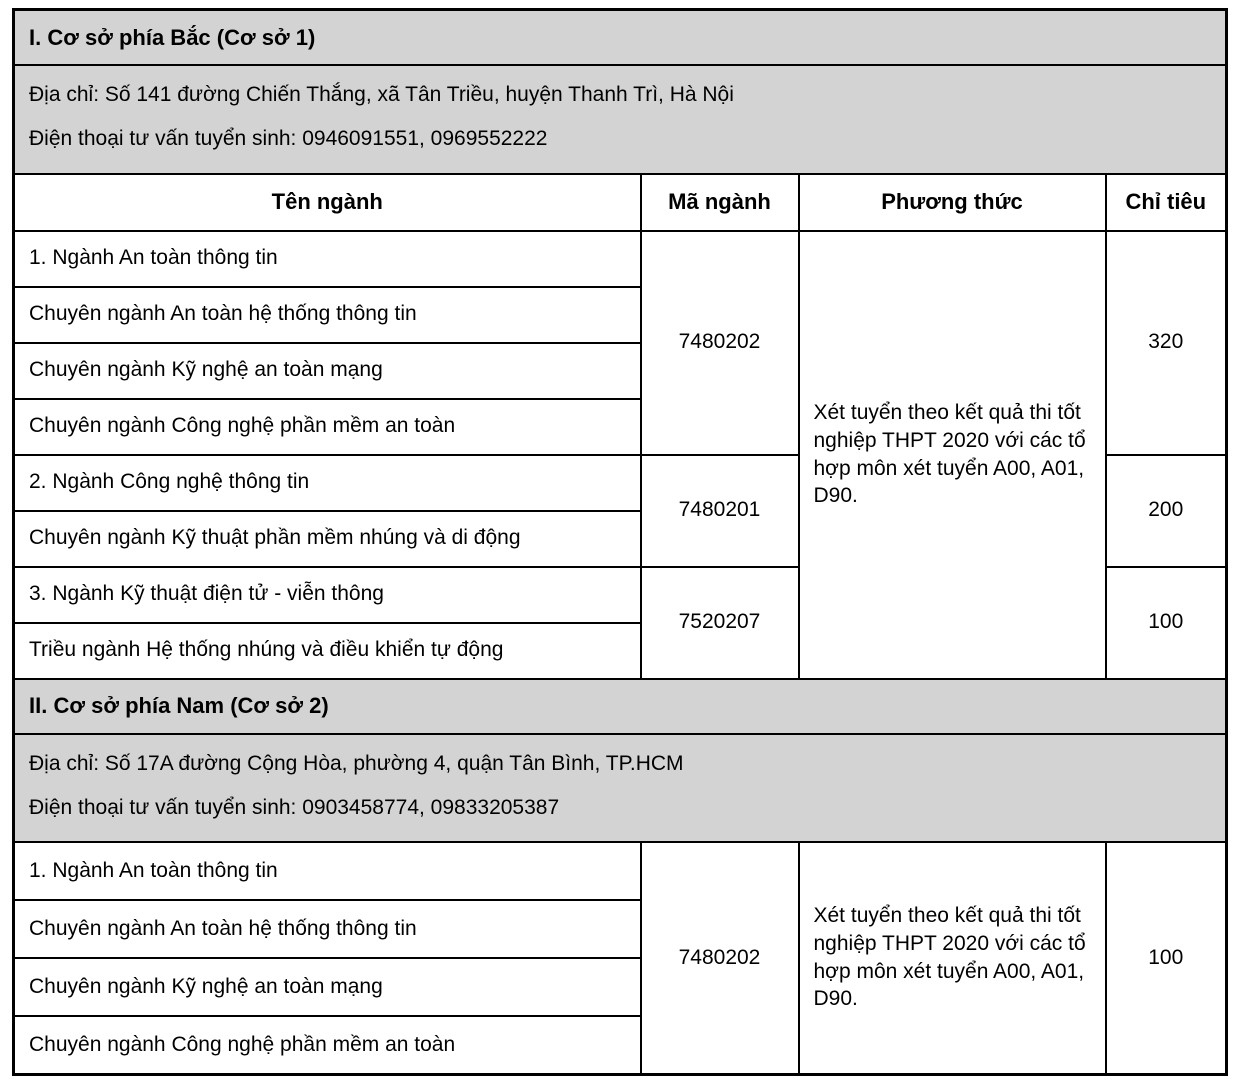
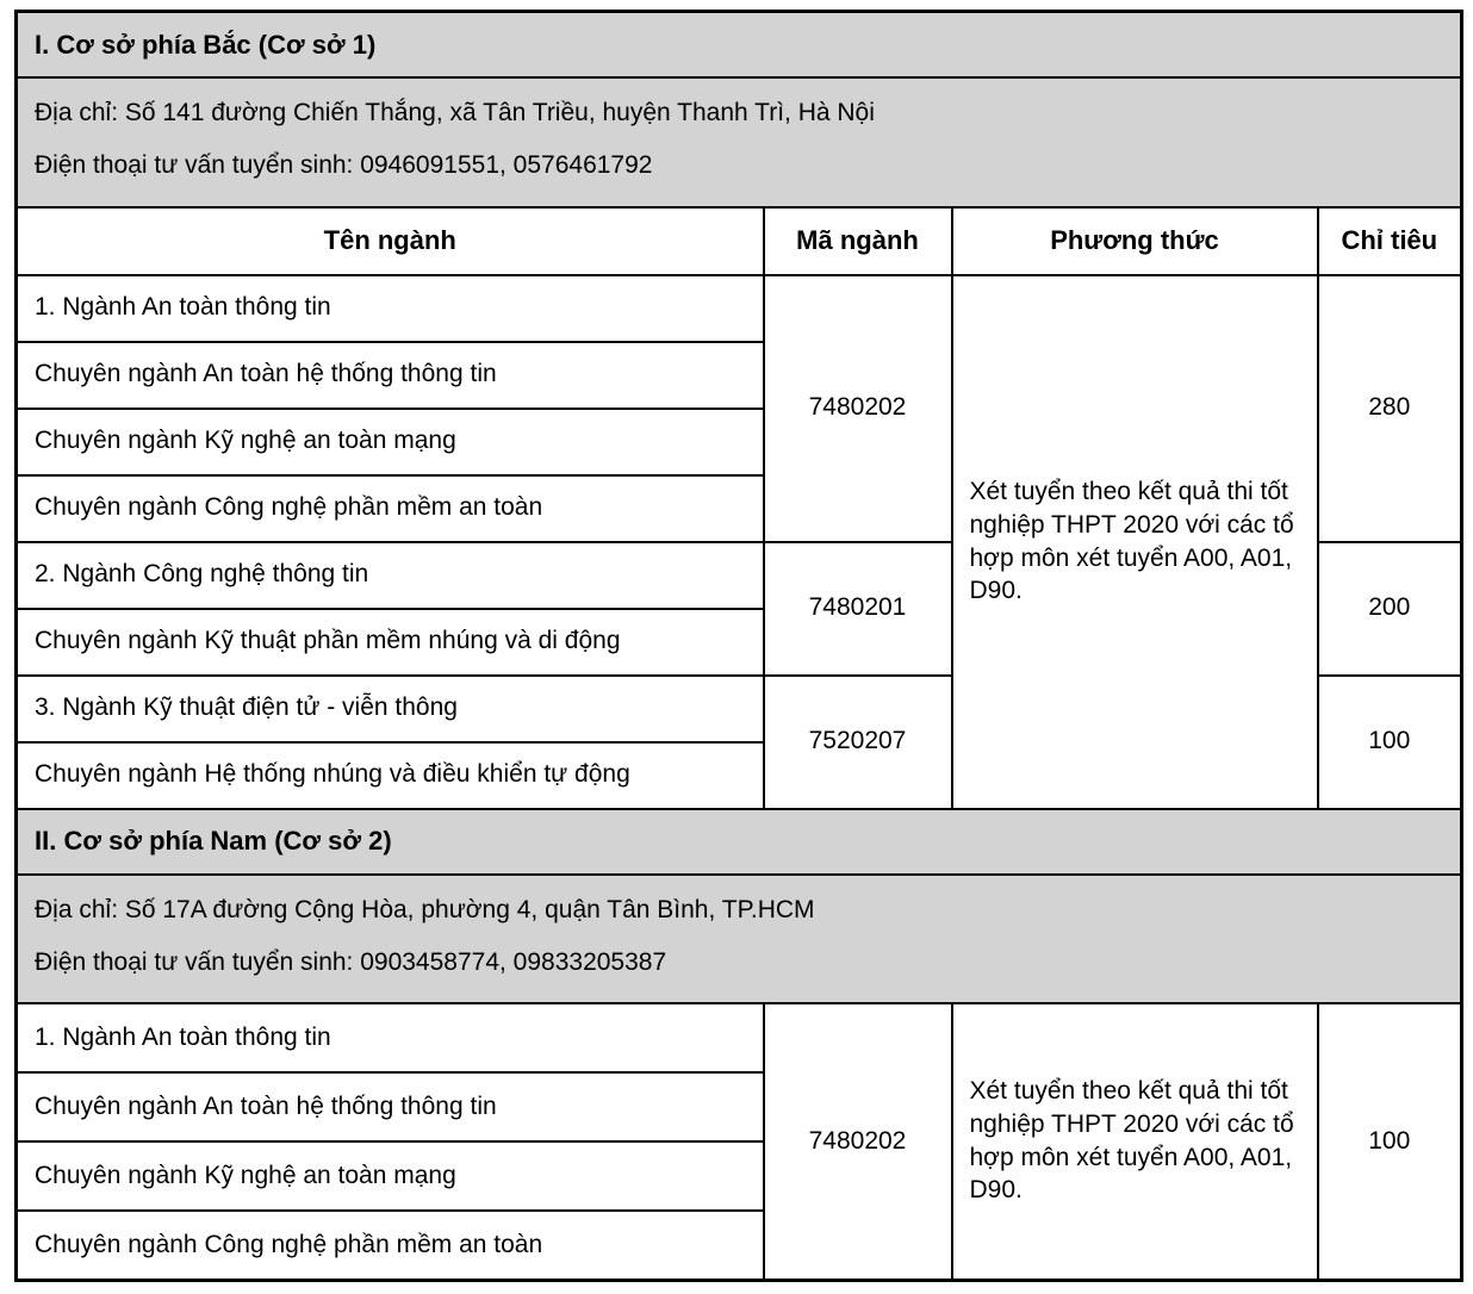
  I. Cơ sở phía Bắc (Cơ sở 1)
- Địa chỉ: Số 141 đường Chiến Thắng, xã Tân Triều, huyện Thanh Trì, Hà Nội Điện thoại tư vấn tuyển sinh: 0946091551, 0969552222
+ Địa chỉ: Số 141 đường Chiến Thắng, xã Tân Triều, huyện Thanh Trì, Hà Nội Điện thoại tư vấn tuyển sinh: 0946091551, 0576461792
  Tên ngành	Mã ngành	Phương thức	Chỉ tiêu
- 1. Ngành An toàn thông tin	7480202	Xét tuyển theo kết quả thi tốt nghiệp THPT 2020 với các tổ hợp môn xét tuyển A00, A01, D90.	320
+ 1. Ngành An toàn thông tin	7480202	Xét tuyển theo kết quả thi tốt nghiệp THPT 2020 với các tổ hợp môn xét tuyển A00, A01, D90.	280
  Chuyên ngành An toàn hệ thống thông tin
  Chuyên ngành Kỹ nghệ an toàn mạng
  Chuyên ngành Công nghệ phần mềm an toàn
  2. Ngành Công nghệ thông tin	7480201	200
  Chuyên ngành Kỹ thuật phần mềm nhúng và di động
  3. Ngành Kỹ thuật điện tử - viễn thông	7520207	100
- Triều ngành Hệ thống nhúng và điều khiển tự động
+ Chuyên ngành Hệ thống nhúng và điều khiển tự động
  II. Cơ sở phía Nam (Cơ sở 2)
  Địa chỉ: Số 17A đường Cộng Hòa, phường 4, quận Tân Bình, TP.HCM Điện thoại tư vấn tuyển sinh: 0903458774, 09833205387
  1. Ngành An toàn thông tin	7480202	Xét tuyển theo kết quả thi tốt nghiệp THPT 2020 với các tổ hợp môn xét tuyển A00, A01, D90.	100
  Chuyên ngành An toàn hệ thống thông tin
  Chuyên ngành Kỹ nghệ an toàn mạng
  Chuyên ngành Công nghệ phần mềm an toàn
